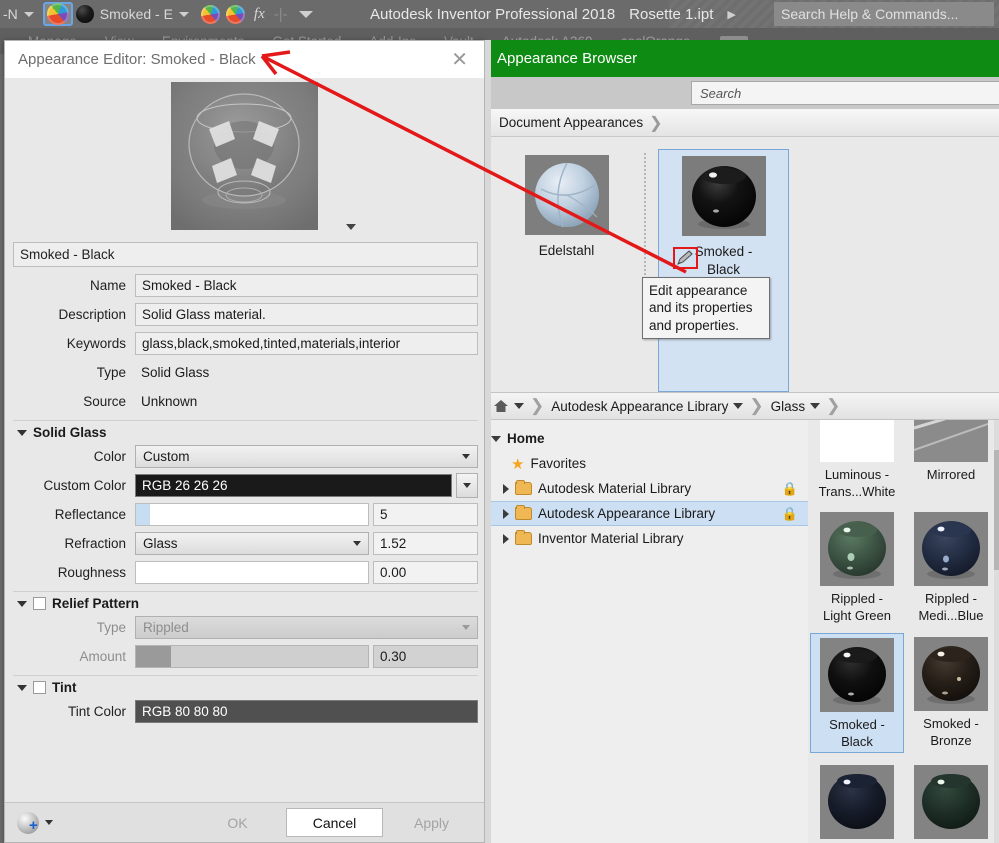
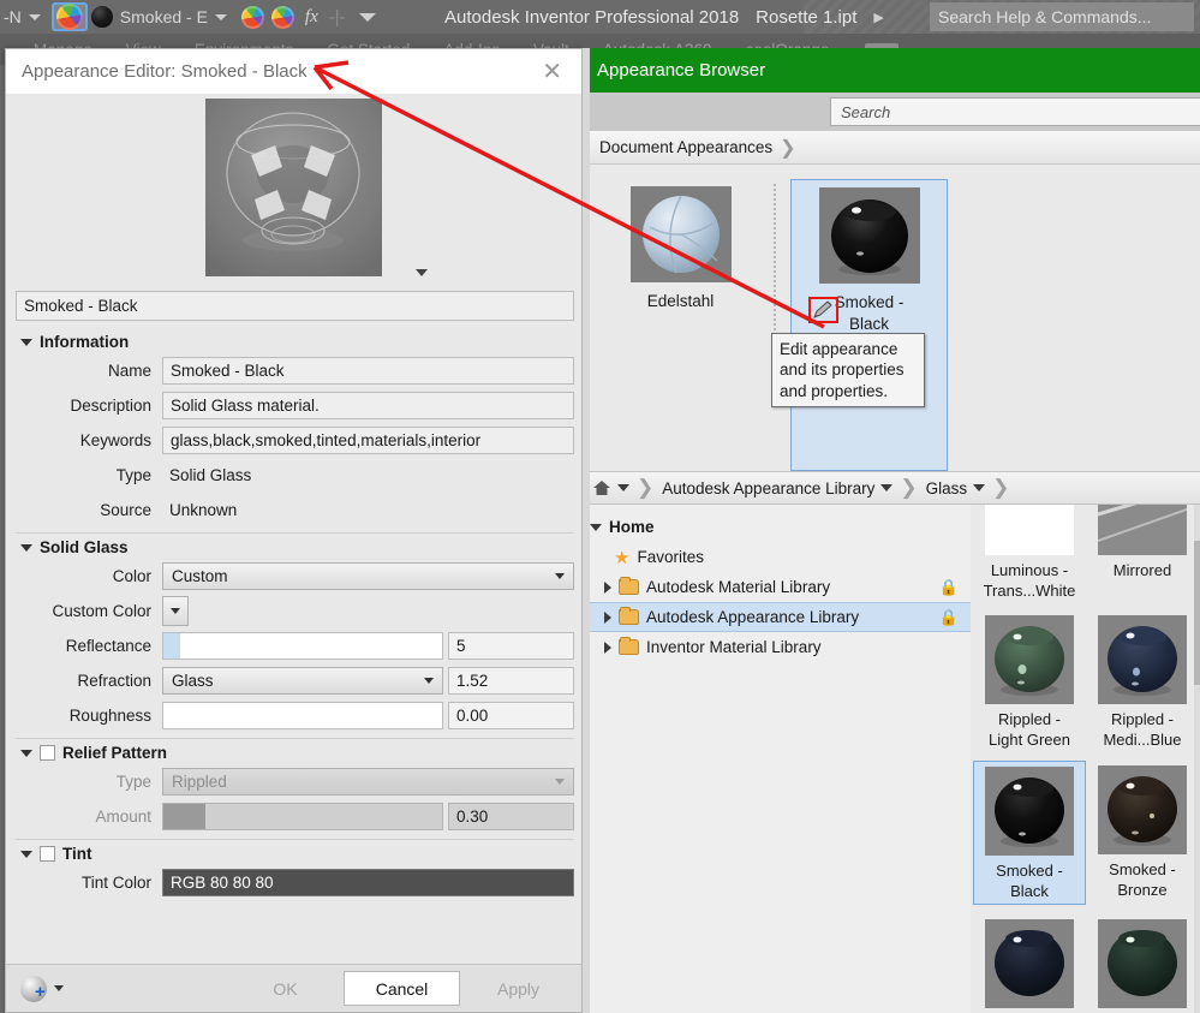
  -N
  Smoked - E
  fx
  -|-
  Autodesk Inventor Professional 2018
  Rosette 1.ipt
  ▶
  Search Help & Commands...
  Appearance Editor: Smoked - Black
  ✕
  Smoked - Black
+ Information
  Name
  Smoked - Black
  Description
  Solid Glass material.
  Keywords
  glass,black,smoked,tinted,materials,interior
  Type
  Solid Glass
  Source
  Unknown
  Solid Glass
  Color
  Custom
  Custom Color
- RGB 26 26 26
  Reflectance
  5
  Refraction
  Glass
  1.52
  Roughness
  0.00
  Relief Pattern
  Type
  Rippled
  Amount
  0.30
  Tint
  Tint Color
  RGB 80 80 80
  OK
  Cancel
  Apply
  Appearance Browser
  Search
  Document Appearances
  ❯
  Edelstahl
  Smoked -
  Black
  Edit appearance and its properties and properties.
  ❯
  Autodesk Appearance Library
  ❯
  Glass
  ❯
  Home
  ★
  Favorites
  Autodesk Material Library
  🔒
  Autodesk Appearance Library
  🔒
  Inventor Material Library
  Luminous -
  Trans...White
  Mirrored
  Rippled -
  Light Green
  Rippled -
  Medi...Blue
  Smoked -
  Black
  Smoked -
  Bronze
